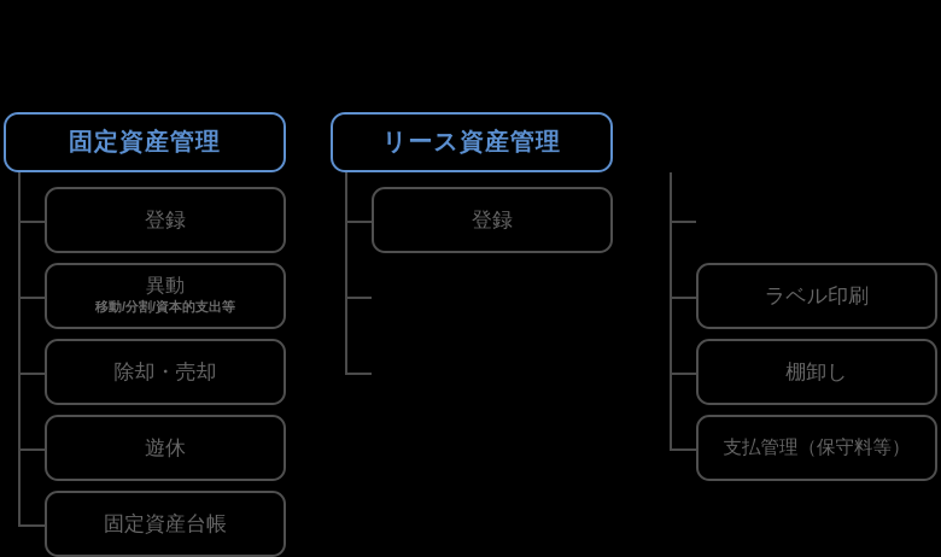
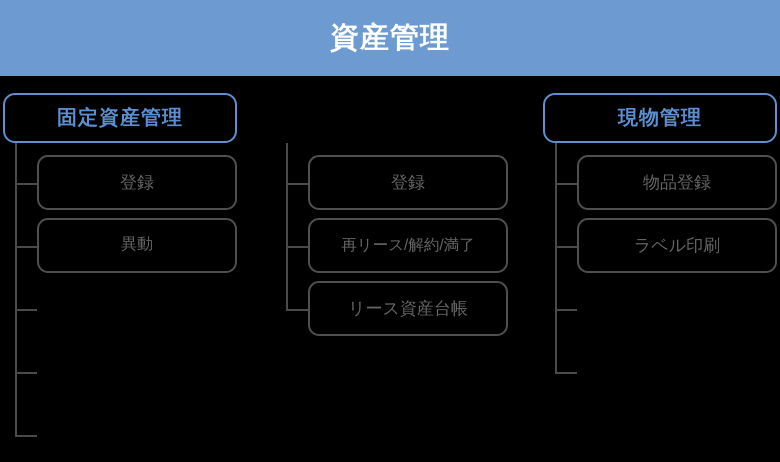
+ 資産管理
  固定資産管理
  登録
  異動
- 移動/分割/資本的支出等
- 除却・売却
- 遊休
- 固定資産台帳
- リース資産管理
  登録
+ 再リース/解約/満了
+ リース資産台帳
+ 現物管理
+ 物品登録
  ラベル印刷
- 棚卸し
- 支払管理（保守料等）
